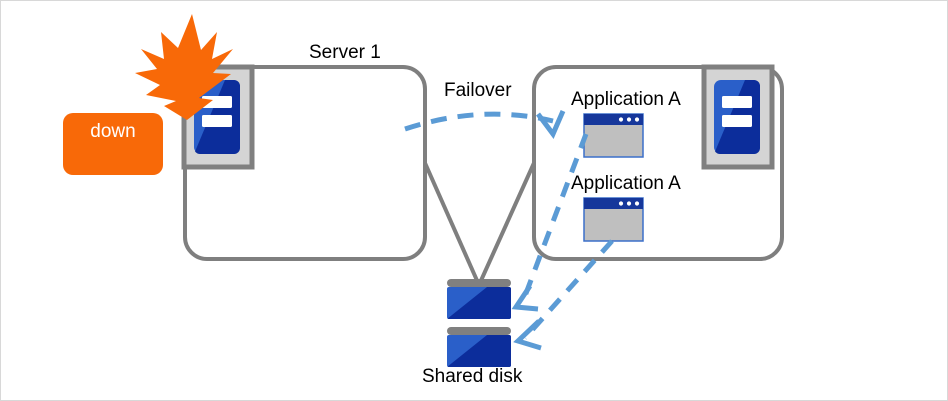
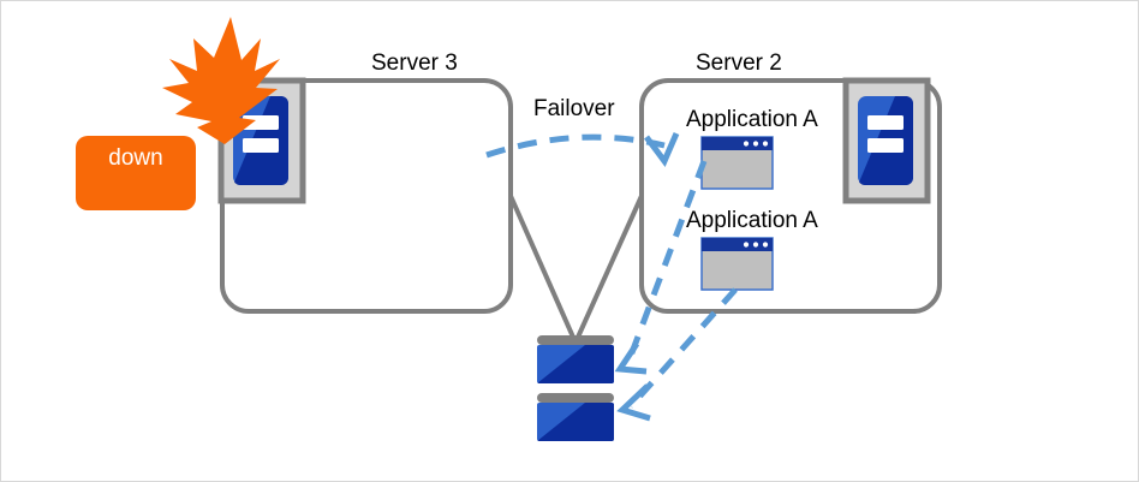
- Server 1
+ Server 3
+ Server 2
  Failover
- Shared disk
  Application A
  Application A
  down
